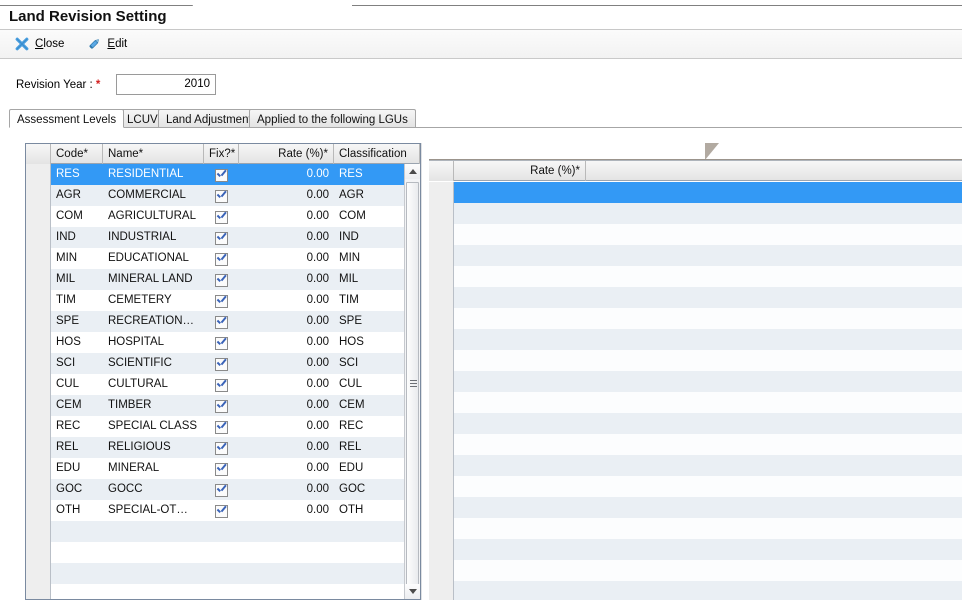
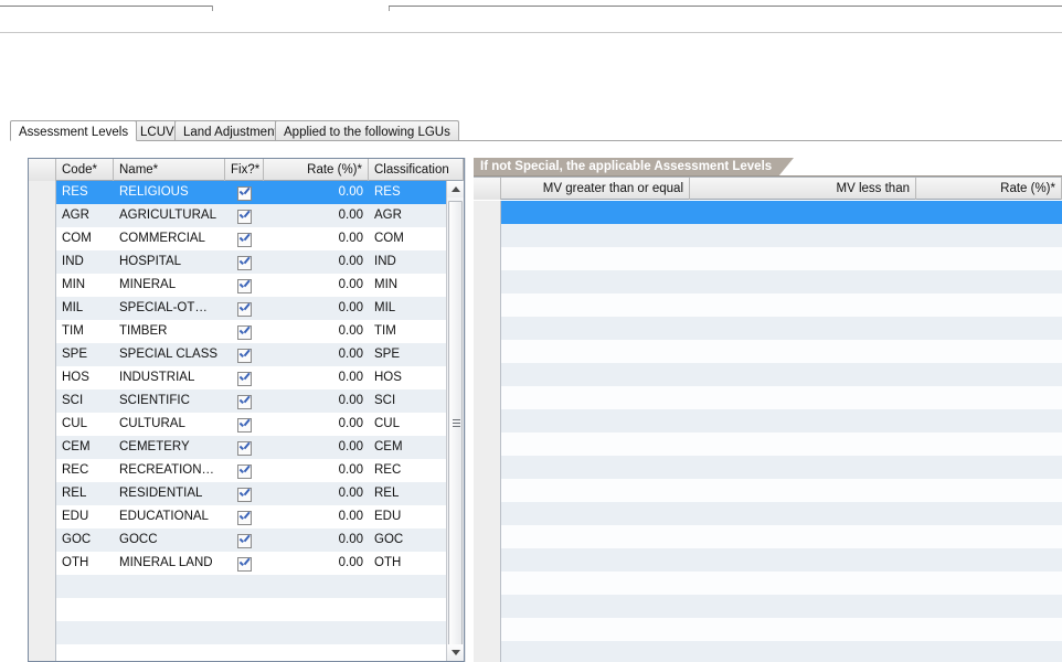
- Land Revision Setting
- Close
- Edit
- Revision Year : *
- 2010
  Assessment Levels
  LCUV
  Land Adjustmen
  Applied to the following LGUs
  Code*
  Name*
  Fix?*
  Rate (%)*
  Classification
  RES
- RESIDENTIAL
+ RELIGIOUS
  0.00
  RES
  AGR
- COMMERCIAL
+ AGRICULTURAL
  0.00
  AGR
  COM
- AGRICULTURAL
+ COMMERCIAL
  0.00
  COM
  IND
- INDUSTRIAL
+ HOSPITAL
  0.00
  IND
  MIN
- EDUCATIONAL
+ MINERAL
  0.00
  MIN
  MIL
- MINERAL LAND
+ SPECIAL-OT…
  0.00
  MIL
  TIM
- CEMETERY
+ TIMBER
  0.00
  TIM
  SPE
- RECREATION…
+ SPECIAL CLASS
  0.00
  SPE
  HOS
- HOSPITAL
+ INDUSTRIAL
  0.00
  HOS
  SCI
  SCIENTIFIC
  0.00
  SCI
  CUL
  CULTURAL
  0.00
  CUL
  CEM
- TIMBER
+ CEMETERY
  0.00
  CEM
  REC
- SPECIAL CLASS
+ RECREATION…
  0.00
  REC
  REL
- RELIGIOUS
+ RESIDENTIAL
  0.00
  REL
  EDU
- MINERAL
+ EDUCATIONAL
  0.00
  EDU
  GOC
  GOCC
  0.00
  GOC
  OTH
- SPECIAL-OT…
+ MINERAL LAND
  0.00
  OTH
+ If not Special, the applicable Assessment Levels
+ MV greater than or equal
+ MV less than
  Rate (%)*
